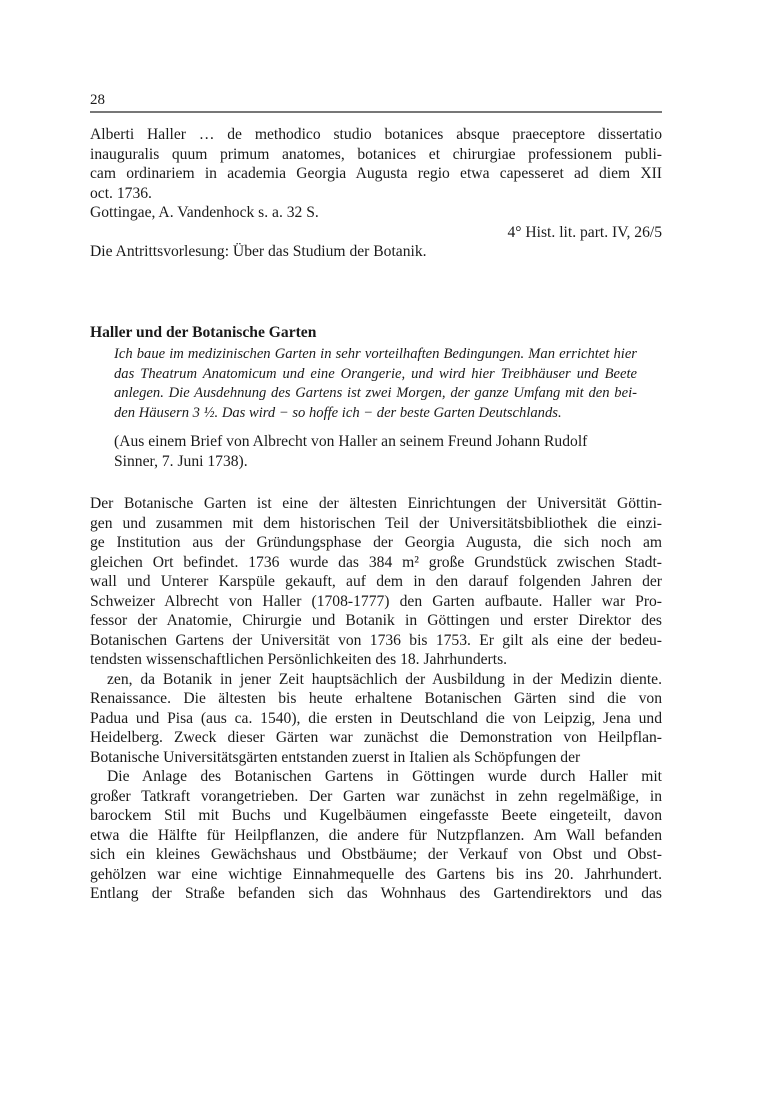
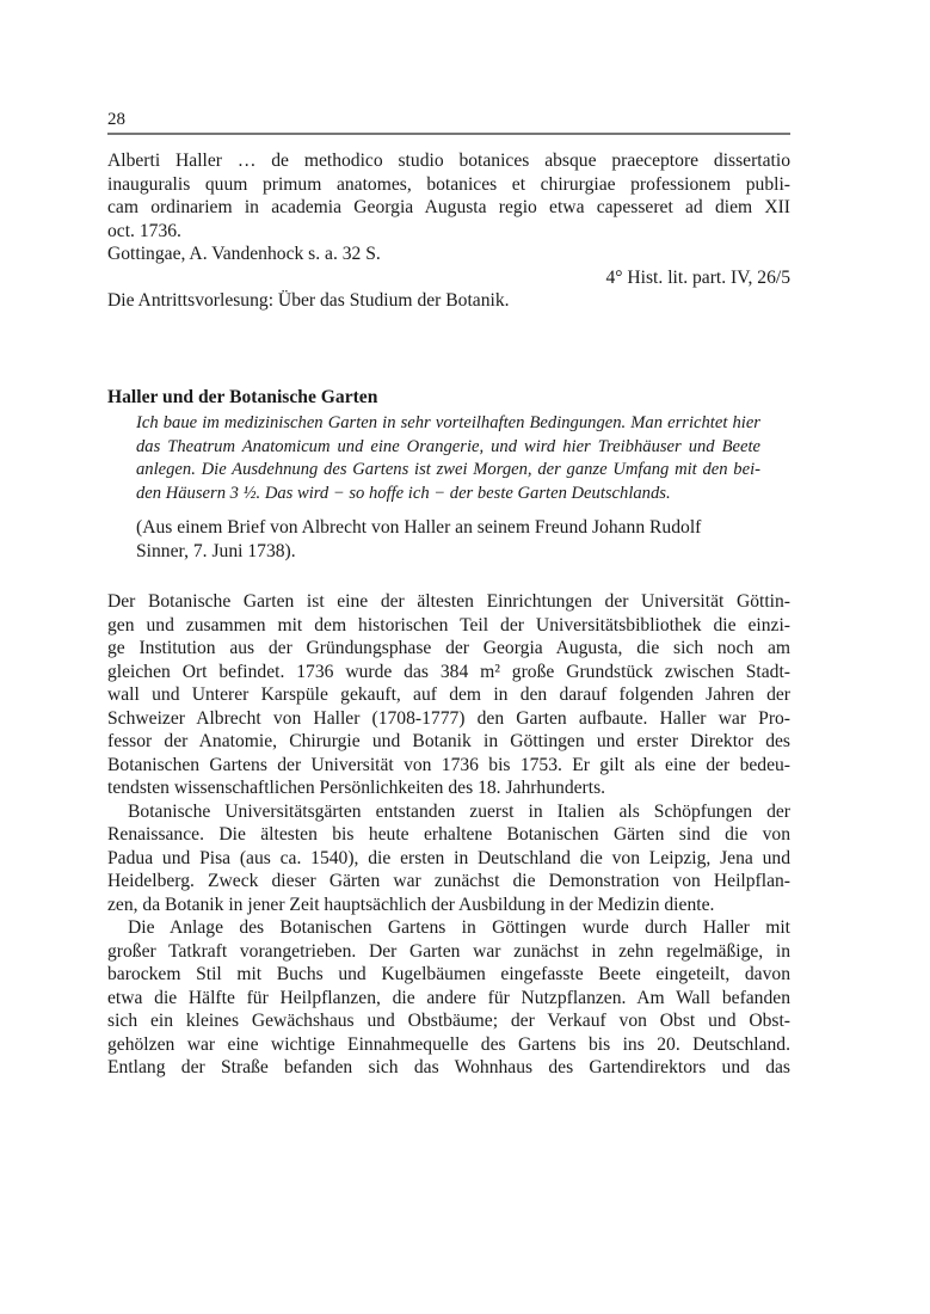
  28
  Alberti Haller … de methodico studio botanices absque praeceptore dissertatio
  inauguralis quum primum anatomes, botanices et chirurgiae professionem publi-
  cam ordinariem in academia Georgia Augusta regio etwa capesseret ad diem XII
  oct. 1736.
  Gottingae, A. Vandenhock s. a. 32 S.
  4° Hist. lit. part. IV, 26/5
  Die Antrittsvorlesung: Über das Studium der Botanik.
  Haller und der Botanische Garten
  Ich baue im medizinischen Garten in sehr vorteilhaften Bedingungen. Man errichtet hier
  das Theatrum Anatomicum und eine Orangerie, und wird hier Treibhäuser und Beete
  anlegen. Die Ausdehnung des Gartens ist zwei Morgen, der ganze Umfang mit den bei-
  den Häusern 3 ½. Das wird − so hoffe ich − der beste Garten Deutschlands.
  (Aus einem Brief von Albrecht von Haller an seinem Freund Johann Rudolf
  Sinner, 7. Juni 1738).
  Der Botanische Garten ist eine der ältesten Einrichtungen der Universität Göttin-
  gen und zusammen mit dem historischen Teil der Universitätsbibliothek die einzi-
  ge Institution aus der Gründungsphase der Georgia Augusta, die sich noch am
  gleichen Ort befindet. 1736 wurde das 384 m² große Grundstück zwischen Stadt-
  wall und Unterer Karspüle gekauft, auf dem in den darauf folgenden Jahren der
  Schweizer Albrecht von Haller (1708-1777) den Garten aufbaute. Haller war Pro-
  fessor der Anatomie, Chirurgie und Botanik in Göttingen und erster Direktor des
  Botanischen Gartens der Universität von 1736 bis 1753. Er gilt als eine der bedeu-
  tendsten wissenschaftlichen Persönlichkeiten des 18. Jahrhunderts.
- zen, da Botanik in jener Zeit hauptsächlich der Ausbildung in der Medizin diente.
+ Botanische Universitätsgärten entstanden zuerst in Italien als Schöpfungen der
  Renaissance. Die ältesten bis heute erhaltene Botanischen Gärten sind die von
  Padua und Pisa (aus ca. 1540), die ersten in Deutschland die von Leipzig, Jena und
  Heidelberg. Zweck dieser Gärten war zunächst die Demonstration von Heilpflan-
- Botanische Universitätsgärten entstanden zuerst in Italien als Schöpfungen der
+ zen, da Botanik in jener Zeit hauptsächlich der Ausbildung in der Medizin diente.
  Die Anlage des Botanischen Gartens in Göttingen wurde durch Haller mit
  großer Tatkraft vorangetrieben. Der Garten war zunächst in zehn regelmäßige, in
  barockem Stil mit Buchs und Kugelbäumen eingefasste Beete eingeteilt, davon
  etwa die Hälfte für Heilpflanzen, die andere für Nutzpflanzen. Am Wall befanden
  sich ein kleines Gewächshaus und Obstbäume; der Verkauf von Obst und Obst-
- gehölzen war eine wichtige Einnahmequelle des Gartens bis ins 20. Jahrhundert.
+ gehölzen war eine wichtige Einnahmequelle des Gartens bis ins 20. Deutschland.
  Entlang der Straße befanden sich das Wohnhaus des Gartendirektors und das
